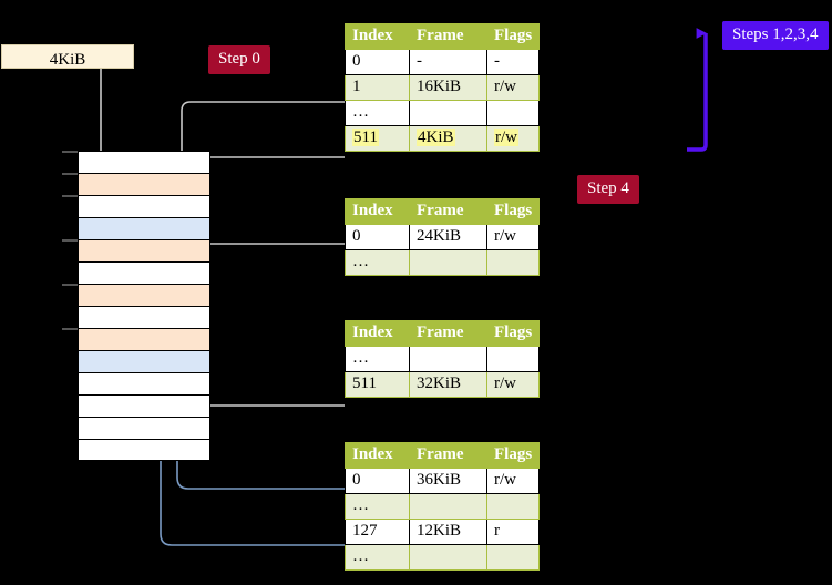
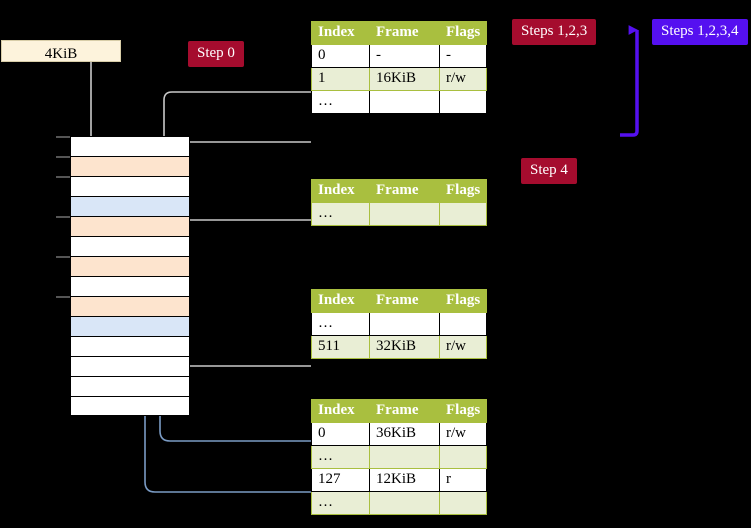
  4KiB
  Step 0
+ Steps 1,2,3
  Steps 1,2,3,4
  Step 4
  Index	Frame	Flags
  0	-	-
  1	16KiB	r/w
  …
- 511	4KiB	r/w
  Index	Frame	Flags
- 0	24KiB	r/w
  …
  Index	Frame	Flags
  …
  511	32KiB	r/w
  Index	Frame	Flags
  0	36KiB	r/w
  …
  127	12KiB	r
  …
